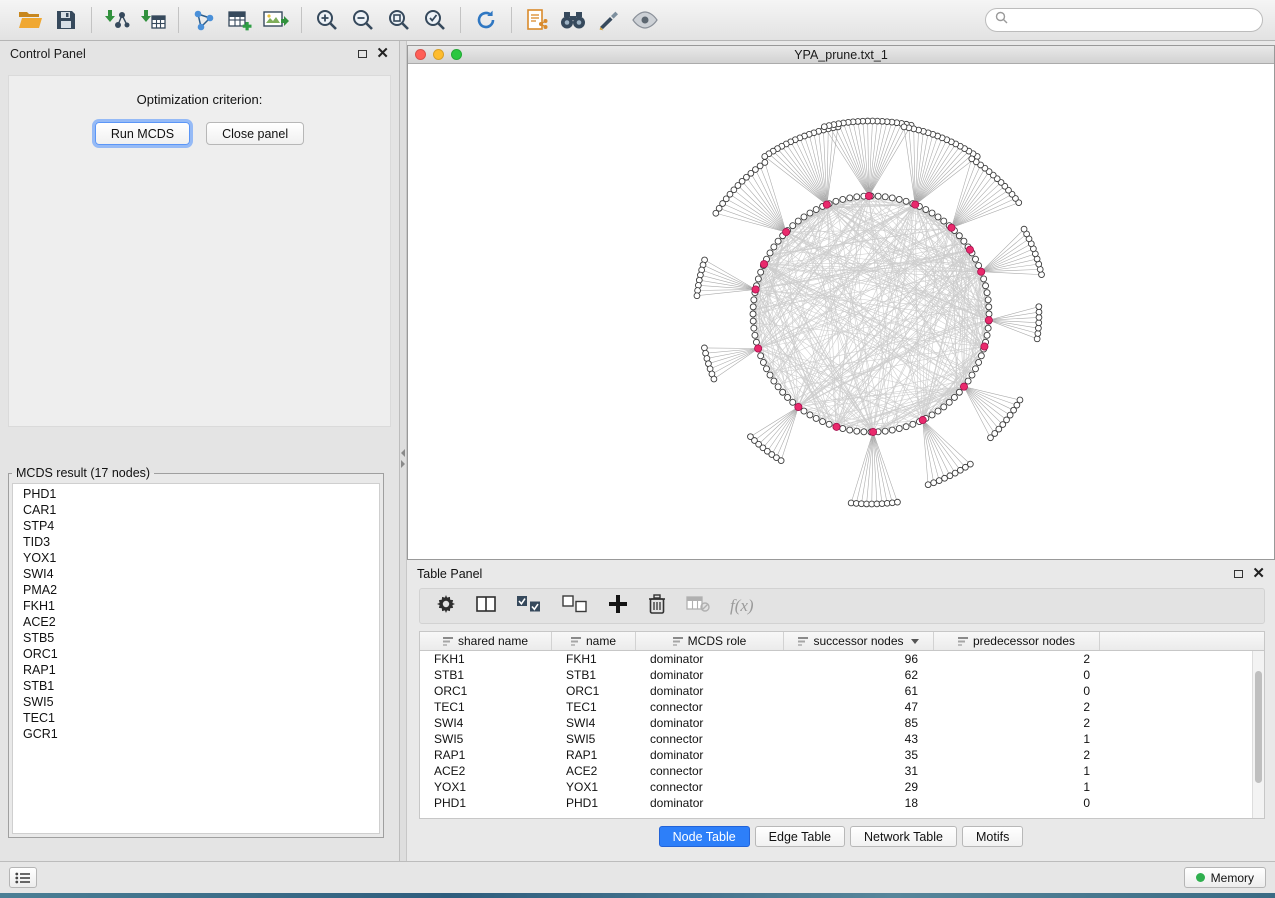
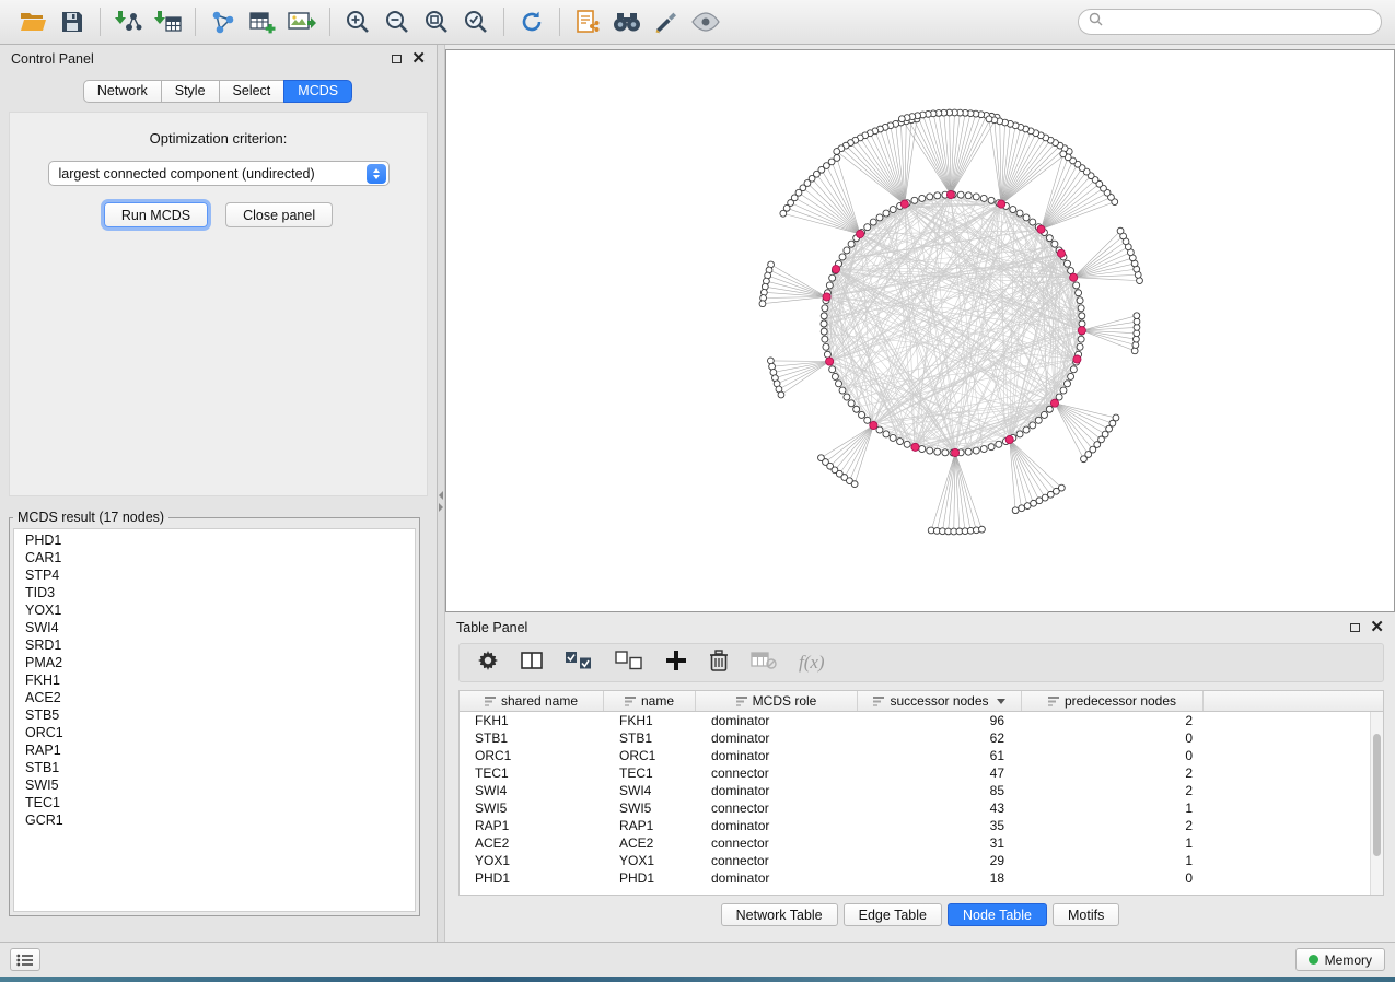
  Control Panel
  ✕
+ Network
+ Style
+ Select
+ MCDS
  Optimization criterion:
+ largest connected component (undirected)
  Run MCDS
  Close panel
  MCDS result (17 nodes)
  PHD1
  CAR1
  STP4
  TID3
  YOX1
  SWI4
+ SRD1
  PMA2
  FKH1
  ACE2
  STB5
  ORC1
  RAP1
  STB1
  SWI5
  TEC1
  GCR1
- YPA_prune.txt_1
  Table Panel
  ✕
  f(x)
  shared name
  name
  MCDS role
  successor nodes
  predecessor nodes
  FKH1
  FKH1
  dominator
  96
  2
  STB1
  STB1
  dominator
  62
  0
  ORC1
  ORC1
  dominator
  61
  0
  TEC1
  TEC1
  connector
  47
  2
  SWI4
  SWI4
  dominator
  85
  2
  SWI5
  SWI5
  connector
  43
  1
  RAP1
  RAP1
  dominator
  35
  2
  ACE2
  ACE2
  connector
  31
  1
  YOX1
  YOX1
  connector
  29
  1
  PHD1
  PHD1
  dominator
  18
  0
- Node Table
+ Network Table
  Edge Table
- Network Table
+ Node Table
  Motifs
  Memory
